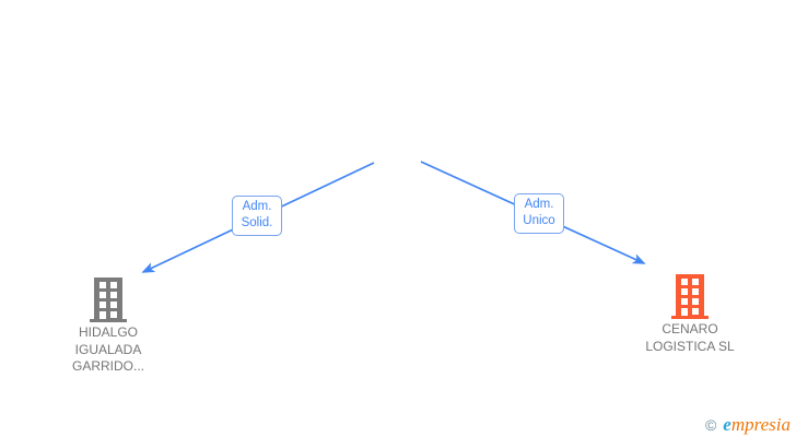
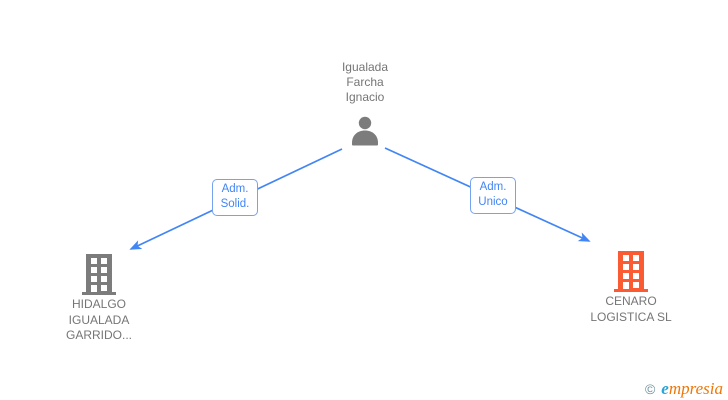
+ Igualada Farcha Ignacio
  Adm. Solid.
  Adm. Unico
  HIDALGO IGUALADA GARRIDO...
  CENARO LOGISTICA SL
  ©
  empresia
